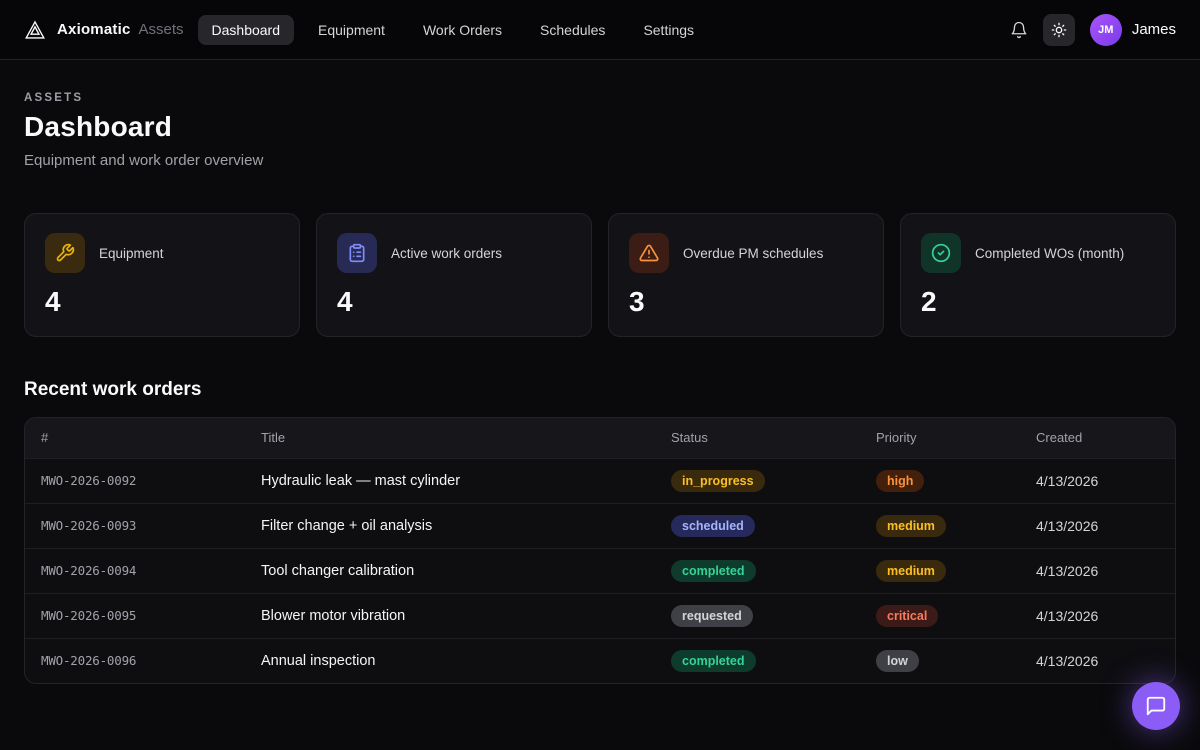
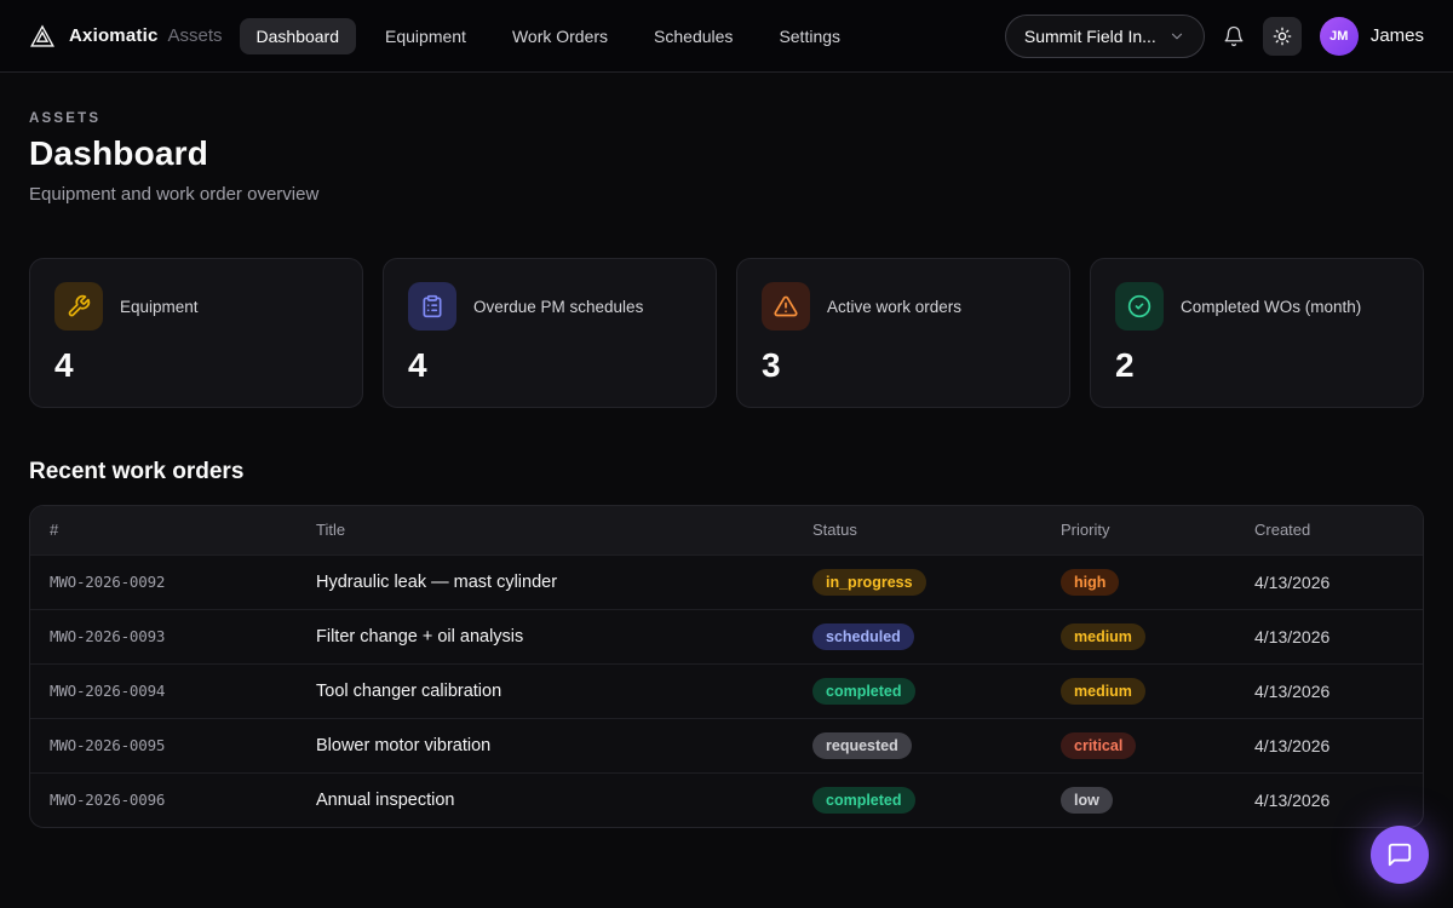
  Axiomatic
  Assets
  Dashboard
  Equipment
  Work Orders
  Schedules
  Settings
+ Summit Field In...
  JM
  James
  ASSETS
  Dashboard
  Equipment and work order overview
  Equipment
  4
- Active work orders
+ Overdue PM schedules
  4
- Overdue PM schedules
+ Active work orders
  3
  Completed WOs (month)
  2
  Recent work orders
  #	Title	Status	Priority	Created
  MWO-2026-0092	Hydraulic leak — mast cylinder	in_progress	high	4/13/2026
  MWO-2026-0093	Filter change + oil analysis	scheduled	medium	4/13/2026
  MWO-2026-0094	Tool changer calibration	completed	medium	4/13/2026
  MWO-2026-0095	Blower motor vibration	requested	critical	4/13/2026
  MWO-2026-0096	Annual inspection	completed	low	4/13/2026
